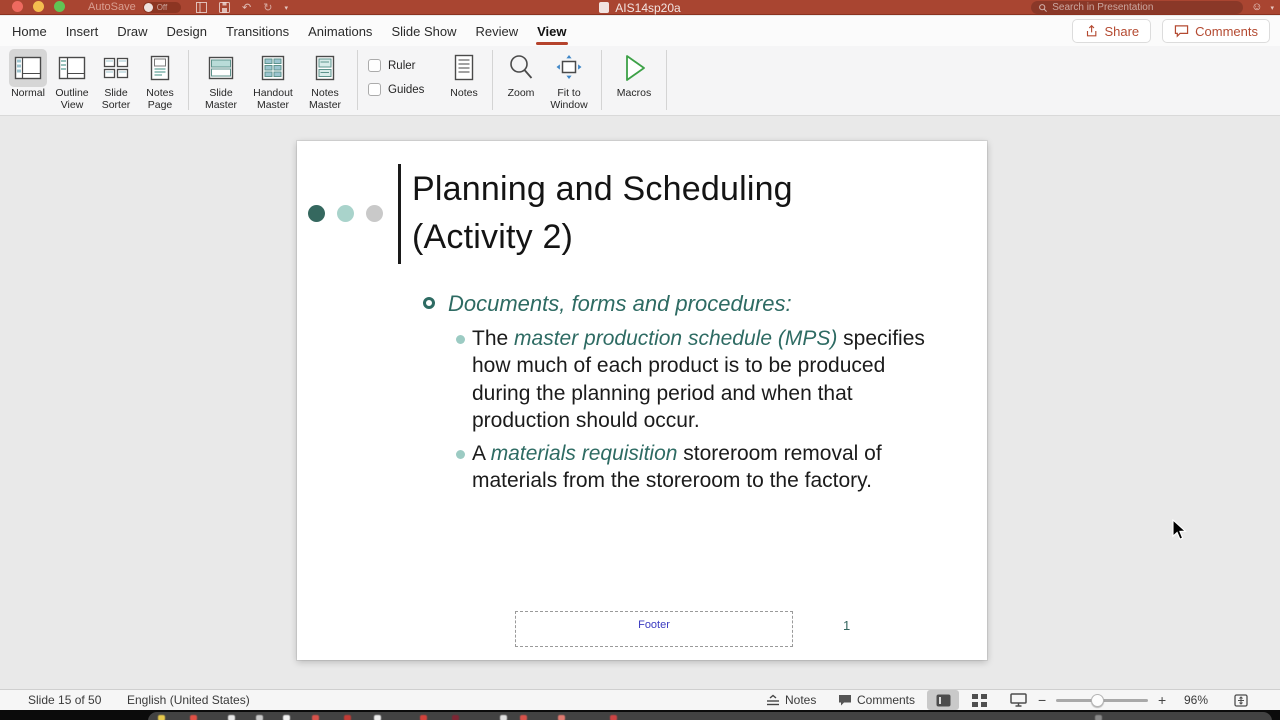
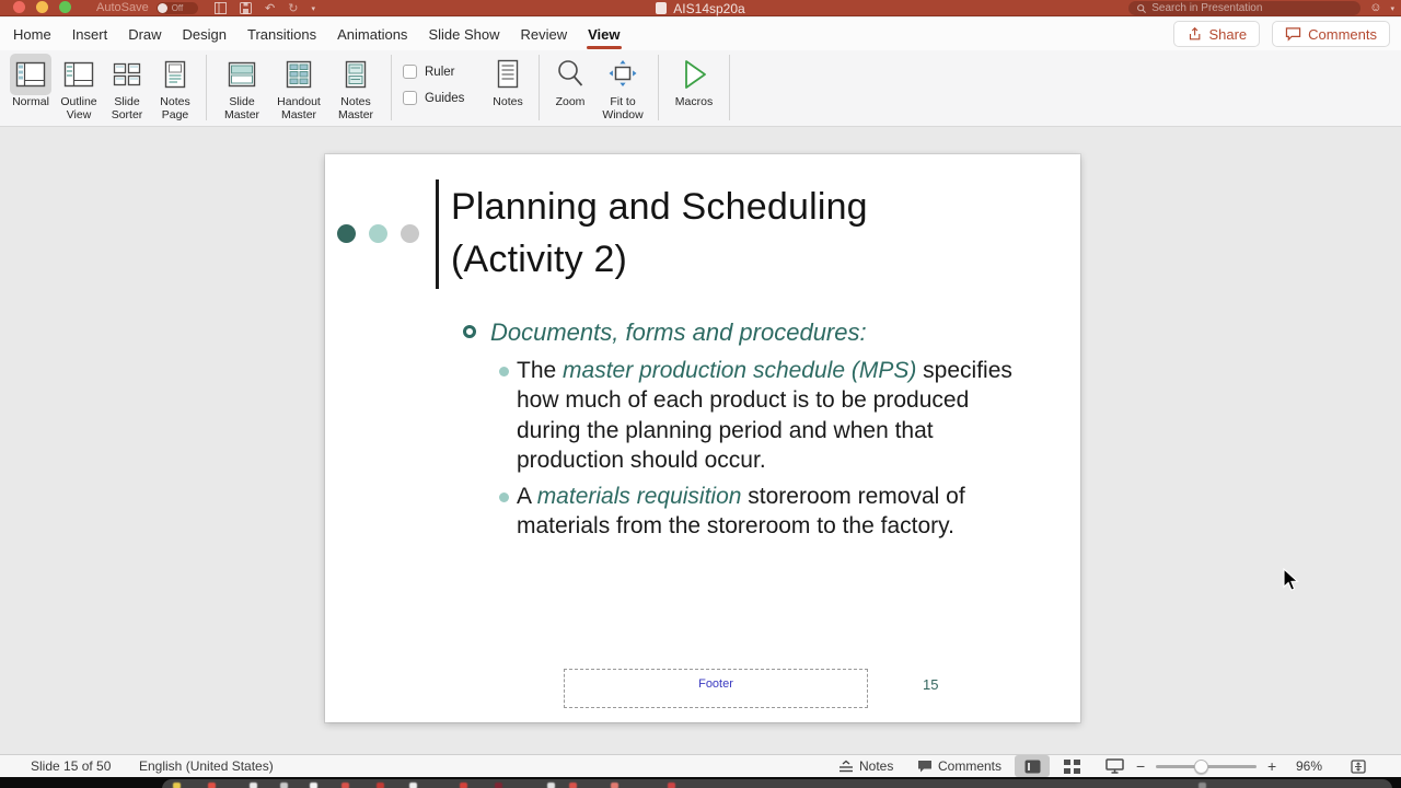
  AutoSave
  Off
  ↶
  ↻
  AIS14sp20a
  Search in Presentation
  ☺
  Home
  Insert
  Draw
  Design
  Transitions
  Animations
  Slide Show
  Review
  View
  Share
  Comments
  Normal
  Outline View
  Slide Sorter
  Notes Page
  Slide Master
  Handout Master
  Notes Master
  Ruler
  Guides
  Notes
  Zoom
  Fit to Window
  Macros
  Planning and Scheduling
  (Activity 2)
  Documents, forms and procedures:
  The master production schedule (MPS) specifies how much of each product is to be produced during the planning period and when that production should occur.
  A materials requisition storeroom removal of materials from the storeroom to the factory.
  Footer
- 1
+ 15
  Slide 15 of 50
  English (United States)
  Notes
  Comments
  −
  +
  96%
